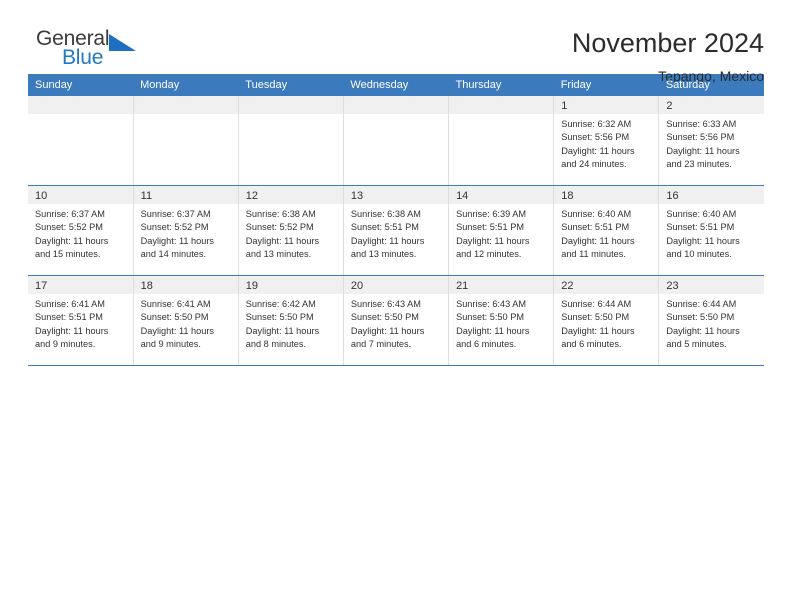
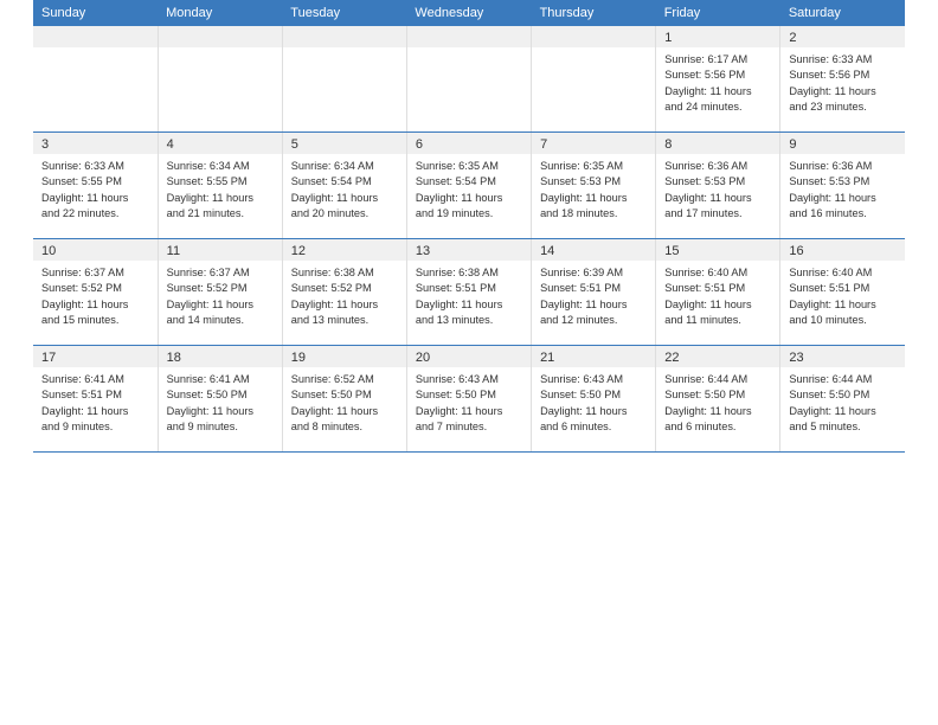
- General
- Blue
- November 2024
- Tepango, Mexico
  Sunday	Monday	Tuesday	Wednesday	Thursday	Friday	Saturday
- 					1Sunrise: 6:32 AMSunset: 5:56 PMDaylight: 11 hoursand 24 minutes.	2Sunrise: 6:33 AMSunset: 5:56 PMDaylight: 11 hoursand 23 minutes.
+ 					1Sunrise: 6:17 AMSunset: 5:56 PMDaylight: 11 hoursand 24 minutes.	2Sunrise: 6:33 AMSunset: 5:56 PMDaylight: 11 hoursand 23 minutes.
+ 3Sunrise: 6:33 AMSunset: 5:55 PMDaylight: 11 hoursand 22 minutes.	4Sunrise: 6:34 AMSunset: 5:55 PMDaylight: 11 hoursand 21 minutes.	5Sunrise: 6:34 AMSunset: 5:54 PMDaylight: 11 hoursand 20 minutes.	6Sunrise: 6:35 AMSunset: 5:54 PMDaylight: 11 hoursand 19 minutes.	7Sunrise: 6:35 AMSunset: 5:53 PMDaylight: 11 hoursand 18 minutes.	8Sunrise: 6:36 AMSunset: 5:53 PMDaylight: 11 hoursand 17 minutes.	9Sunrise: 6:36 AMSunset: 5:53 PMDaylight: 11 hoursand 16 minutes.
- 10Sunrise: 6:37 AMSunset: 5:52 PMDaylight: 11 hoursand 15 minutes.	11Sunrise: 6:37 AMSunset: 5:52 PMDaylight: 11 hoursand 14 minutes.	12Sunrise: 6:38 AMSunset: 5:52 PMDaylight: 11 hoursand 13 minutes.	13Sunrise: 6:38 AMSunset: 5:51 PMDaylight: 11 hoursand 13 minutes.	14Sunrise: 6:39 AMSunset: 5:51 PMDaylight: 11 hoursand 12 minutes.	18Sunrise: 6:40 AMSunset: 5:51 PMDaylight: 11 hoursand 11 minutes.	16Sunrise: 6:40 AMSunset: 5:51 PMDaylight: 11 hoursand 10 minutes.
+ 10Sunrise: 6:37 AMSunset: 5:52 PMDaylight: 11 hoursand 15 minutes.	11Sunrise: 6:37 AMSunset: 5:52 PMDaylight: 11 hoursand 14 minutes.	12Sunrise: 6:38 AMSunset: 5:52 PMDaylight: 11 hoursand 13 minutes.	13Sunrise: 6:38 AMSunset: 5:51 PMDaylight: 11 hoursand 13 minutes.	14Sunrise: 6:39 AMSunset: 5:51 PMDaylight: 11 hoursand 12 minutes.	15Sunrise: 6:40 AMSunset: 5:51 PMDaylight: 11 hoursand 11 minutes.	16Sunrise: 6:40 AMSunset: 5:51 PMDaylight: 11 hoursand 10 minutes.
- 17Sunrise: 6:41 AMSunset: 5:51 PMDaylight: 11 hoursand 9 minutes.	18Sunrise: 6:41 AMSunset: 5:50 PMDaylight: 11 hoursand 9 minutes.	19Sunrise: 6:42 AMSunset: 5:50 PMDaylight: 11 hoursand 8 minutes.	20Sunrise: 6:43 AMSunset: 5:50 PMDaylight: 11 hoursand 7 minutes.	21Sunrise: 6:43 AMSunset: 5:50 PMDaylight: 11 hoursand 6 minutes.	22Sunrise: 6:44 AMSunset: 5:50 PMDaylight: 11 hoursand 6 minutes.	23Sunrise: 6:44 AMSunset: 5:50 PMDaylight: 11 hoursand 5 minutes.
+ 17Sunrise: 6:41 AMSunset: 5:51 PMDaylight: 11 hoursand 9 minutes.	18Sunrise: 6:41 AMSunset: 5:50 PMDaylight: 11 hoursand 9 minutes.	19Sunrise: 6:52 AMSunset: 5:50 PMDaylight: 11 hoursand 8 minutes.	20Sunrise: 6:43 AMSunset: 5:50 PMDaylight: 11 hoursand 7 minutes.	21Sunrise: 6:43 AMSunset: 5:50 PMDaylight: 11 hoursand 6 minutes.	22Sunrise: 6:44 AMSunset: 5:50 PMDaylight: 11 hoursand 6 minutes.	23Sunrise: 6:44 AMSunset: 5:50 PMDaylight: 11 hoursand 5 minutes.
